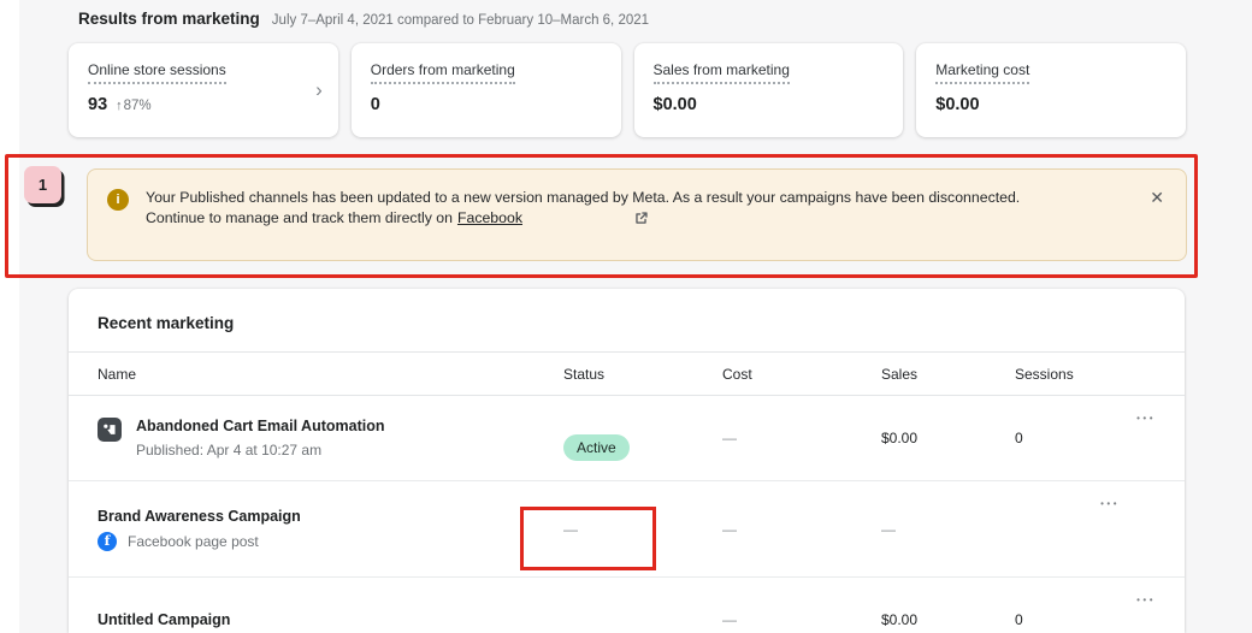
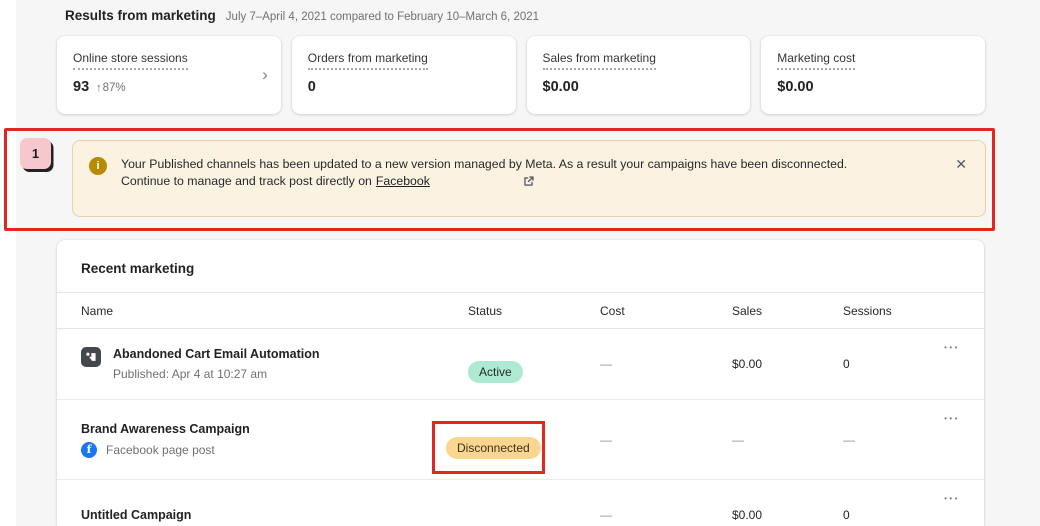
  Results from marketing
  July 7–April 4, 2021 compared to February 10–March 6, 2021
  Online store sessions
  93
  ↑87%
  ›
  Orders from marketing
  0
  Sales from marketing
  $0.00
  Marketing cost
  $0.00
  1
  i
  Your Published channels has been updated to a new version managed by Meta. As a result your campaigns have been disconnected.
- Continue to manage and track them directly on
+ Continue to manage and track post directly on
  Facebook
  ✕
  Recent marketing
  Name
  Status
  Cost
  Sales
  Sessions
  Abandoned Cart Email Automation
  Published: Apr 4 at 10:27 am
  Active
  —
  $0.00
  0
  •••
  Brand Awareness Campaign
  f
  Facebook page post
+ Disconnected
  —
  —
  —
  •••
  Untitled Campaign
  —
  $0.00
  0
  •••
